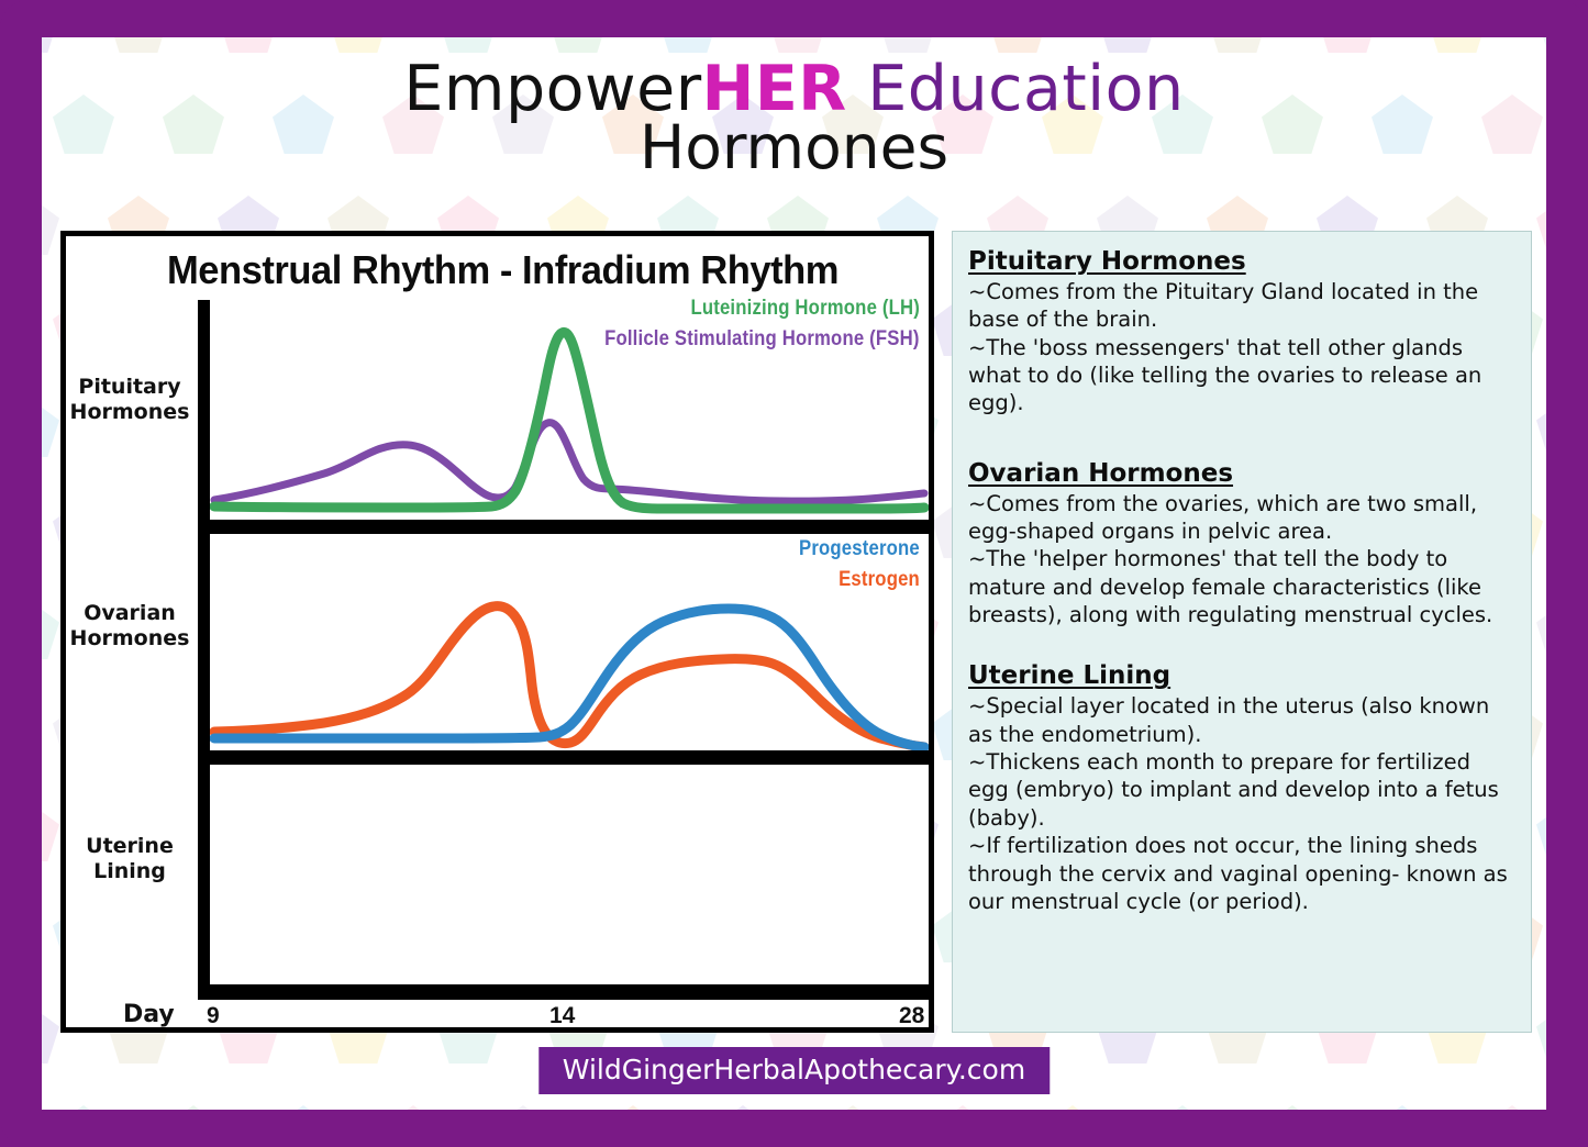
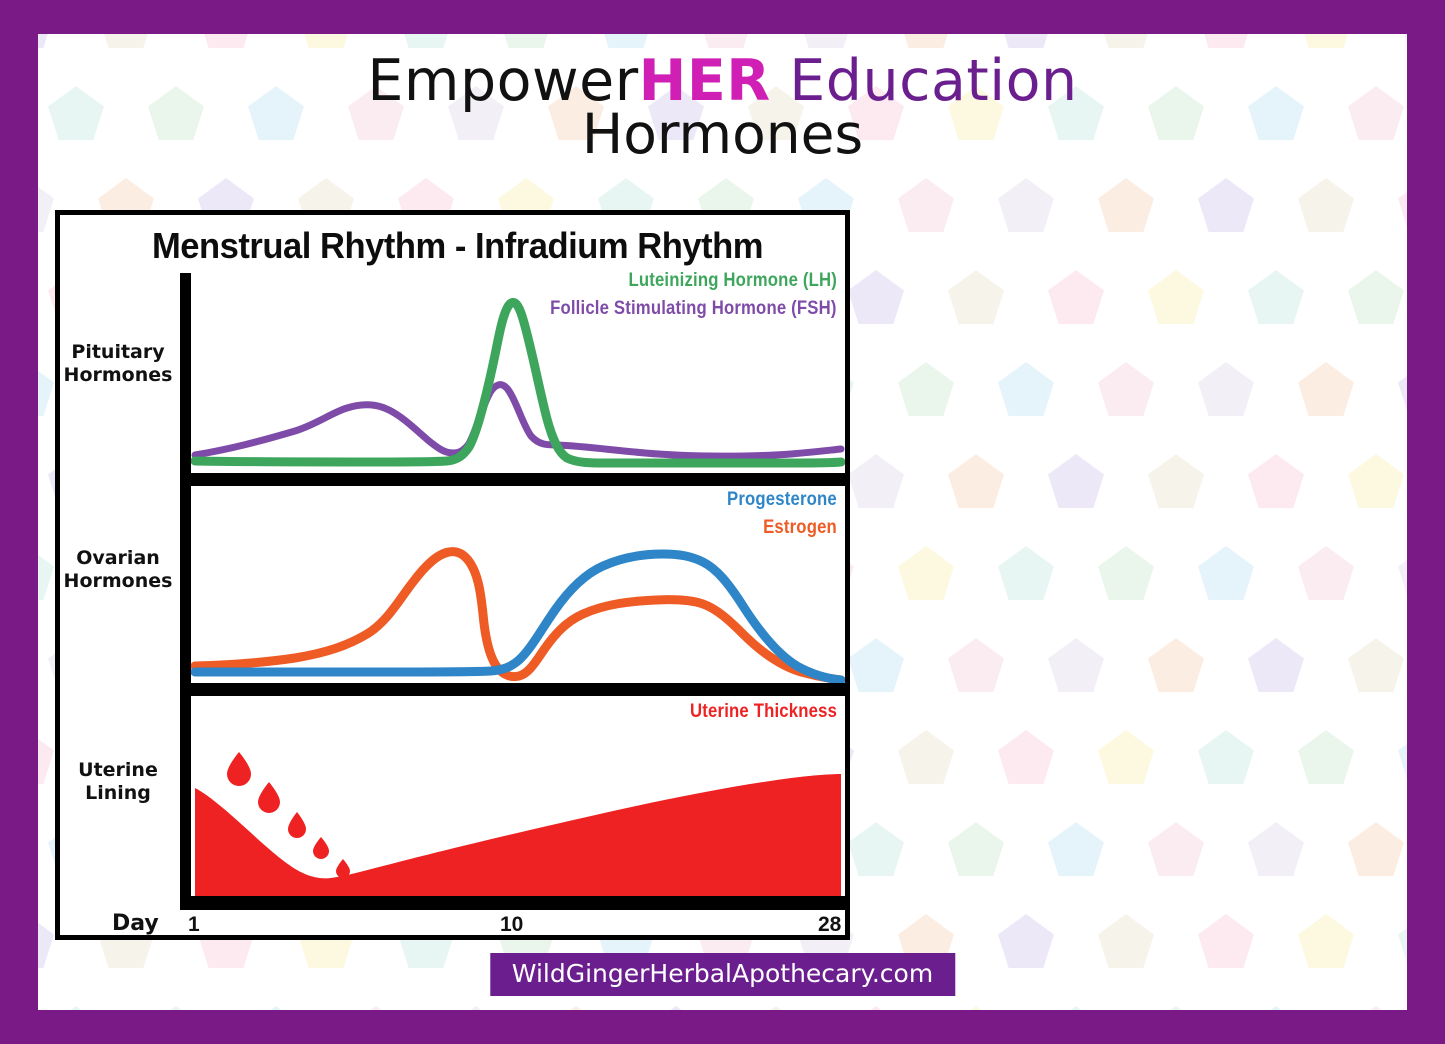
  EmpowerHER Education
  Hormones
  Menstrual Rhythm - Infradium Rhythm
  Pituitary
  Hormones
  Ovarian
  Hormones
  Uterine
  Lining
  Luteinizing Hormone (LH)
  Follicle Stimulating Hormone (FSH)
  Progesterone
  Estrogen
+ Uterine Thickness
  Day
- 9
+ 1
- 14
+ 10
  28
- Pituitary Hormones
- ~Comes from the Pituitary Gland located in the base of the brain.
- ~The 'boss messengers' that tell other glands what to do (like telling the ovaries to release an egg).
- Ovarian Hormones
- ~Comes from the ovaries, which are two small, egg-shaped organs in pelvic area.
- ~The 'helper hormones' that tell the body to mature and develop female characteristics (like breasts), along with regulating menstrual cycles.
- Uterine Lining
- ~Special layer located in the uterus (also known as the endometrium).
- ~Thickens each month to prepare for fertilized egg (embryo) to implant and develop into a fetus (baby).
- ~If fertilization does not occur, the lining sheds through the cervix and vaginal opening- known as our menstrual cycle (or period).
  WildGingerHerbalApothecary.com
